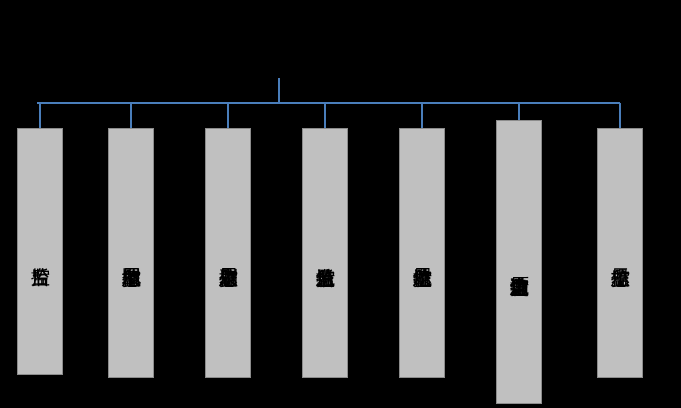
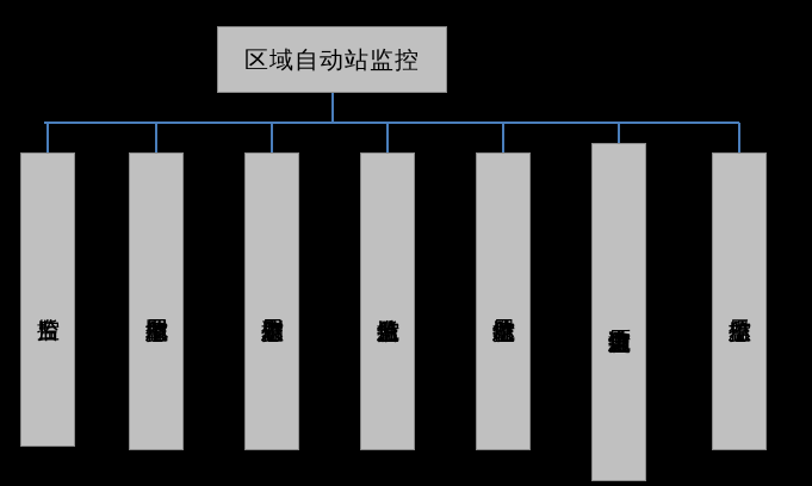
+ 区域自动站监控
